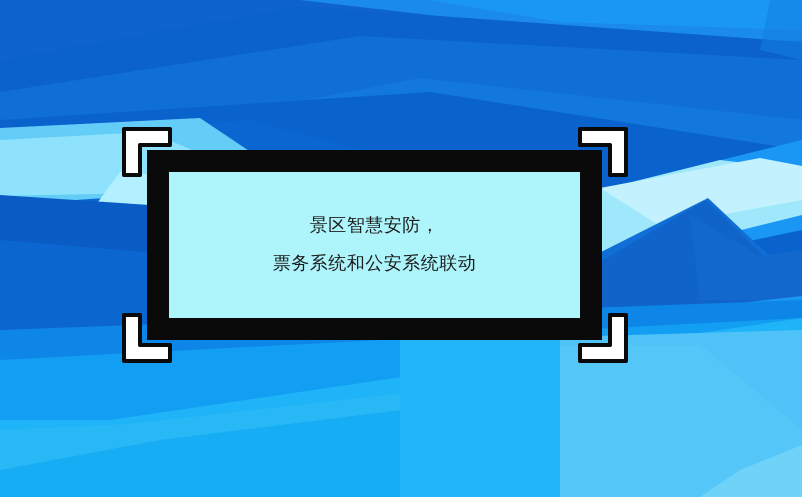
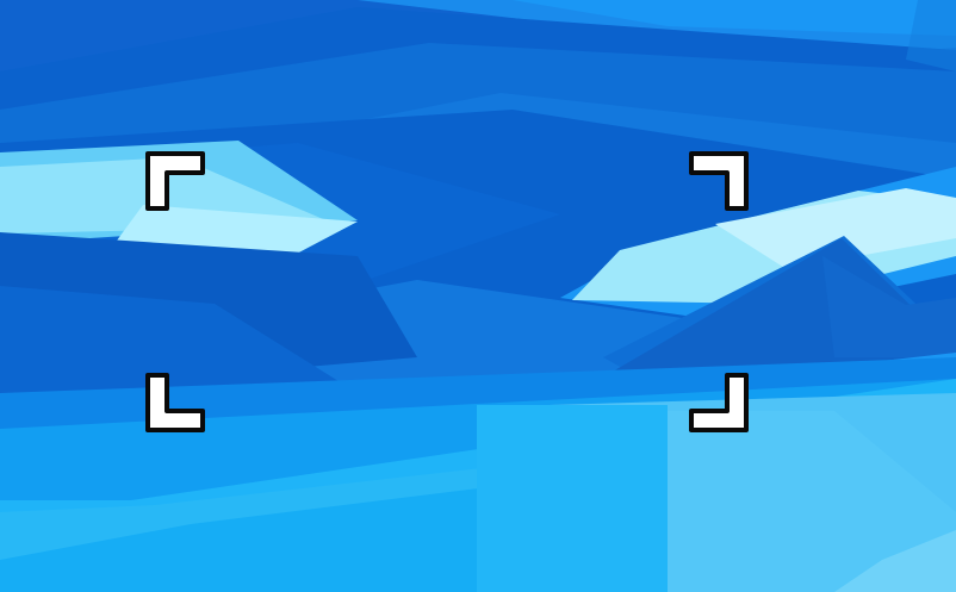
- 景区智慧安防，
- 票务系统和公安系统联动
